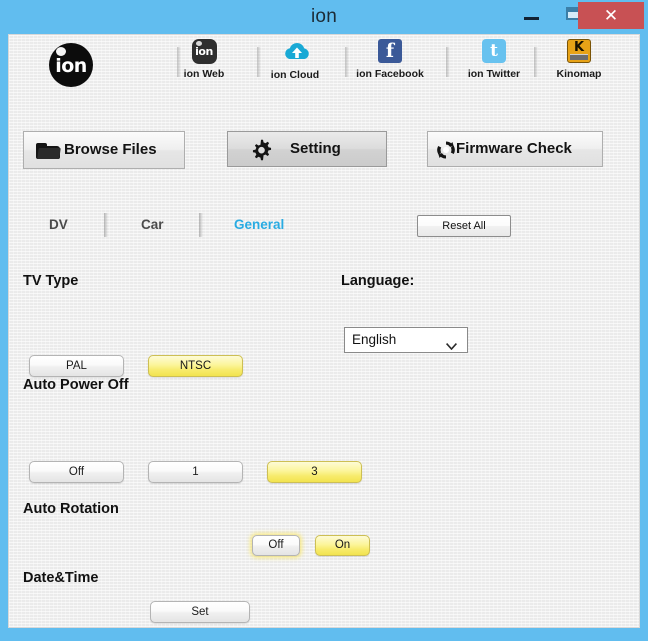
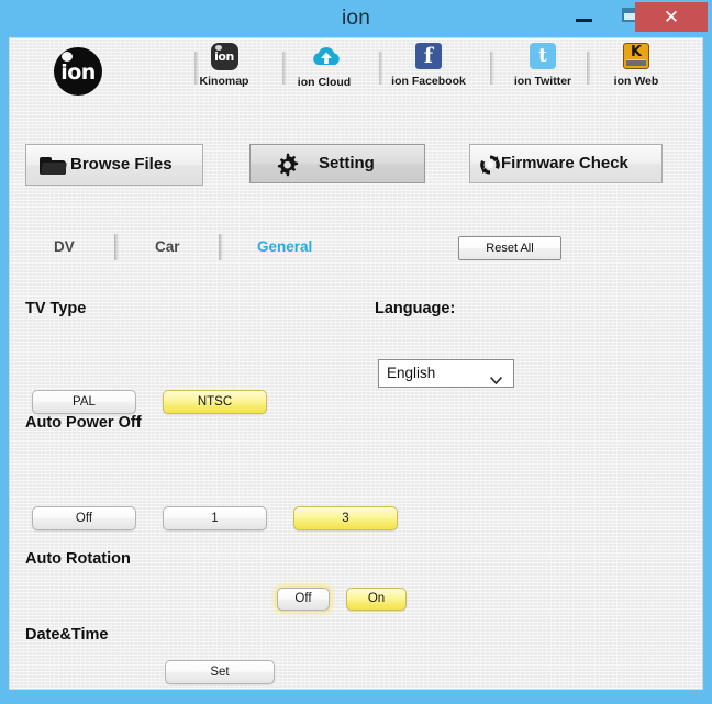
  ion
  ✕
  ion
  ion
- ion Web
+ Kinomap
  ion Cloud
  f
  ion Facebook
  t
  ion Twitter
  K
- Kinomap
+ ion Web
  Browse Files
  Setting
  Firmware Check
  DV
  Car
  General
  Reset All
  TV Type
  PAL
  NTSC
  Language:
  English
  Auto Power Off
  Off
  1
  3
  Auto Rotation
  Off
  On
  Date&Time
  Set
